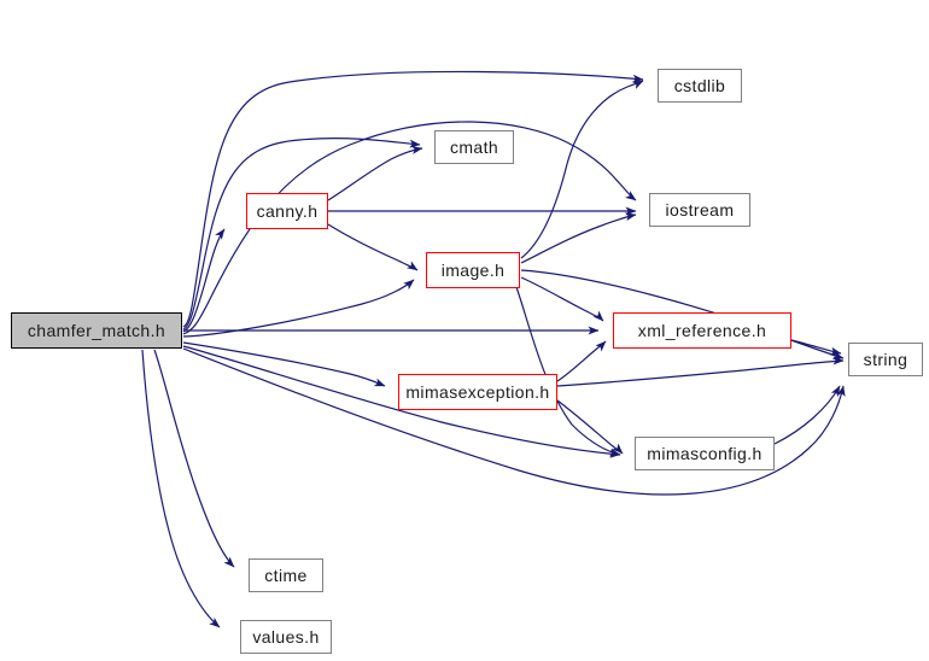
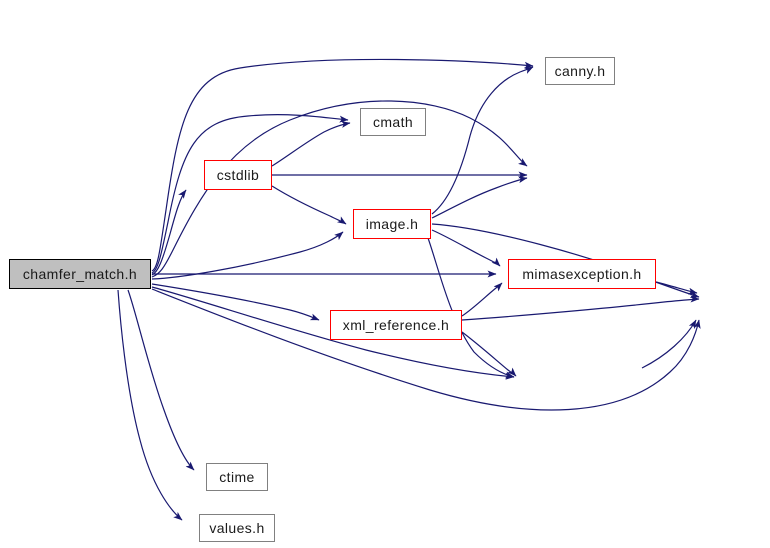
  chamfer_match.h
- cstdlib
+ canny.h
  cmath
- canny.h
+ cstdlib
- iostream
  image.h
- xml_reference.h
+ mimasexception.h
- string
- mimasexception.h
+ xml_reference.h
- mimasconfig.h
  ctime
  values.h
